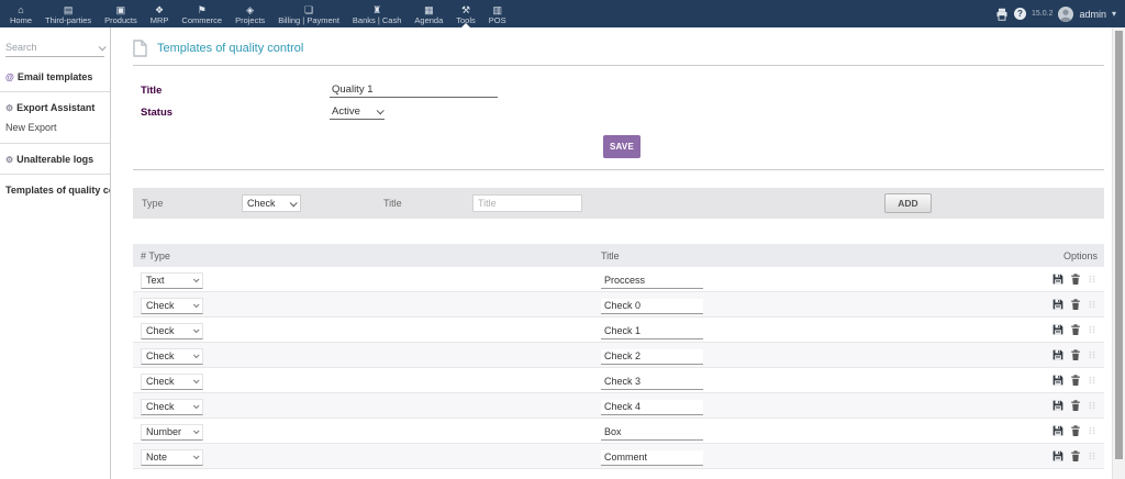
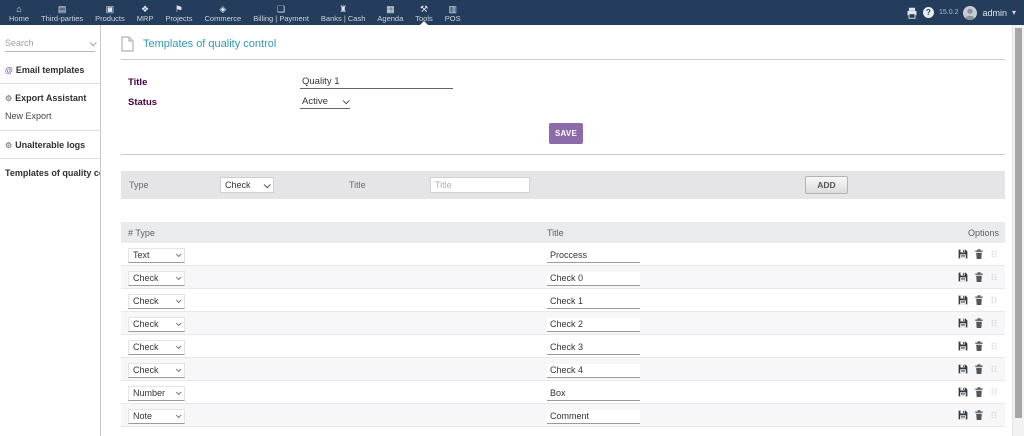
  ⌂
  Home
  ▤
  Third-parties
  ▣
  Products
  ❖
  MRP
  ⚑
- Commerce
+ Projects
  ◈
- Projects
+ Commerce
  ❏
  Billing | Payment
  ♜
  Banks | Cash
  ▦
  Agenda
  ⚒
  Tools
  ▥
  POS
  ?
  admin
  ▾
  Search
  @
  Email templates
  ⚙
  Export Assistant
  New Export
  ⚙
  Unalterable logs
  Templates of quality c
  Templates of quality control
  Title
  Quality 1
  Status
  Active
  SAVE
  Type
  Check
  Title
  Title
  ADD
  # Type
  Title
  Options
  Text
  Proccess
  Check
  Check 0
  Check
  Check 1
  Check
  Check 2
  Check
  Check 3
  Check
  Check 4
  Number
  Box
  Note
  Comment
